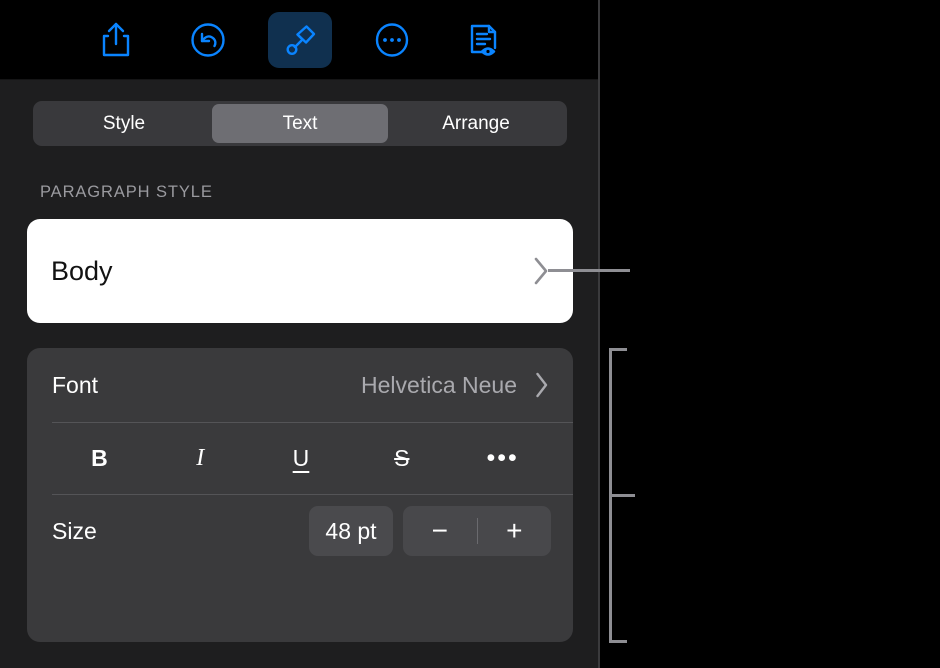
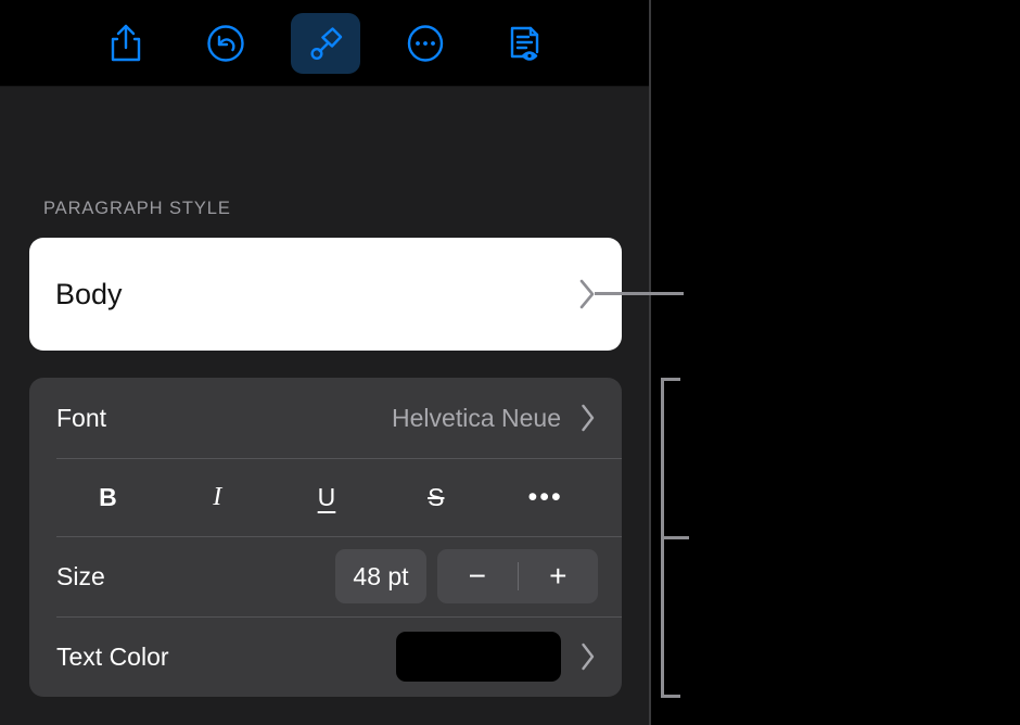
- Style
- Text
- Arrange
  PARAGRAPH STYLE
  Body
  Font
  Helvetica Neue
  B
  I
  U
  S
  •••
  Size
  48 pt
  −
  +
+ Text Color
